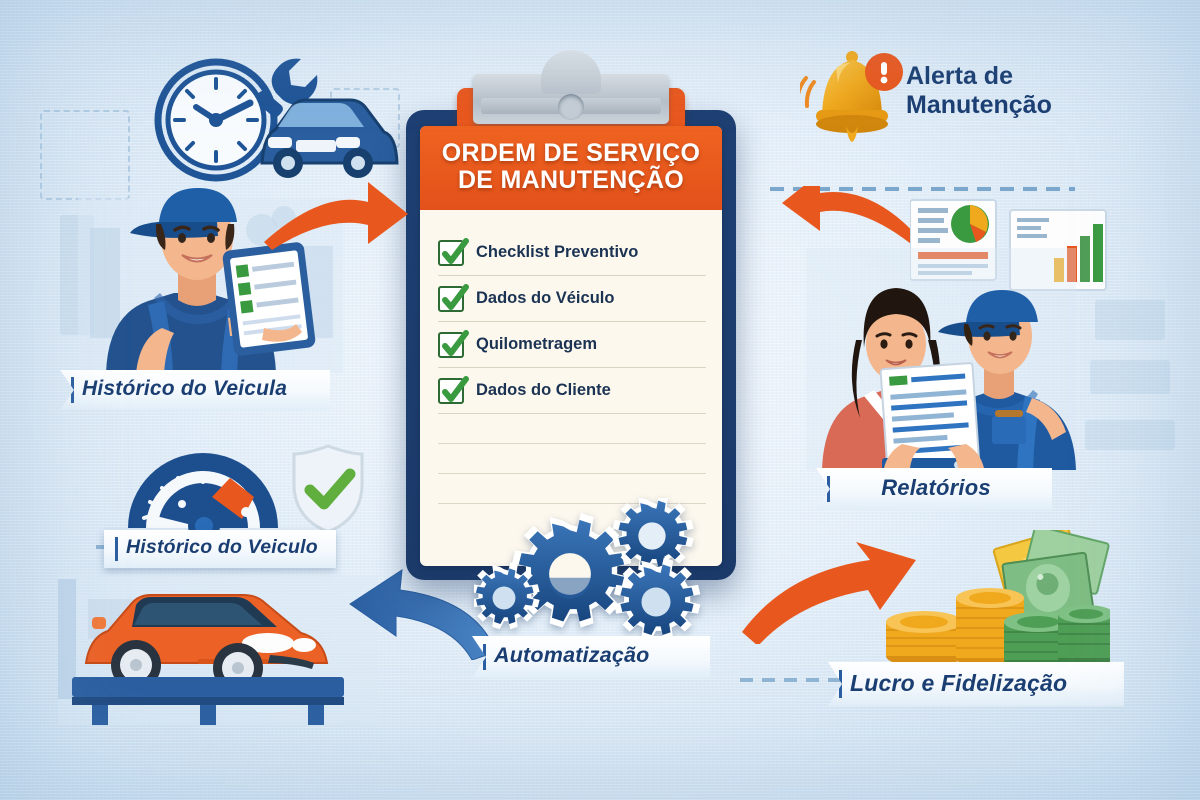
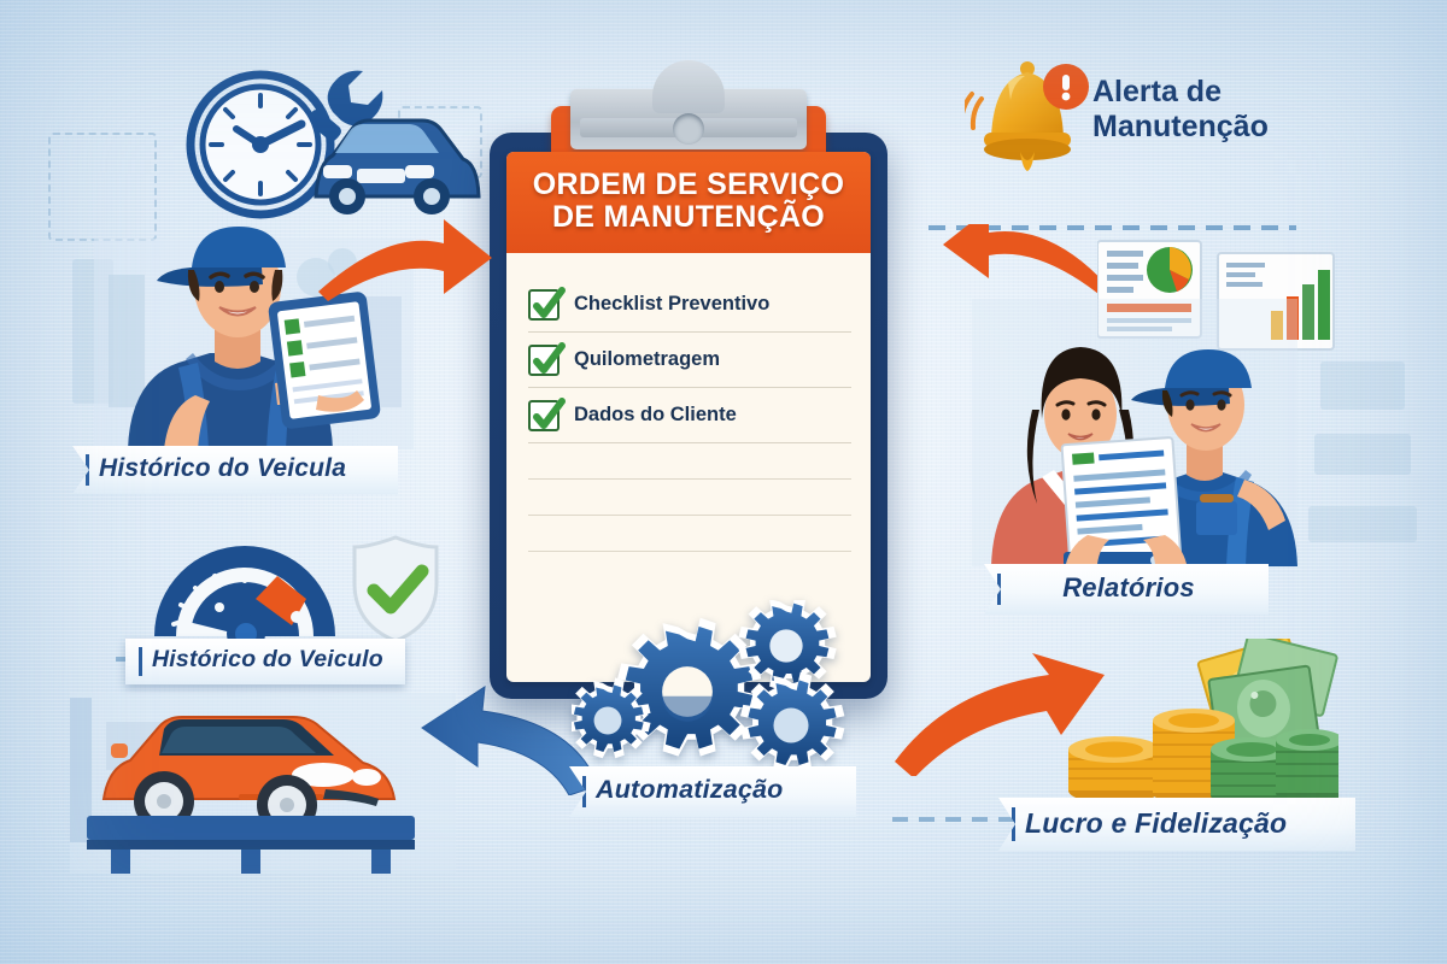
  Histórico do Veicula
  Histórico do Veiculo
  ORDEM DE SERVIÇO
  DE MANUTENÇÃO
  Checklist Preventivo
- Dados do Véiculo
  Quilometragem
  Dados do Cliente
  Automatização
  Alerta de
  Manutenção
  Relatórios
  Lucro e Fidelização
